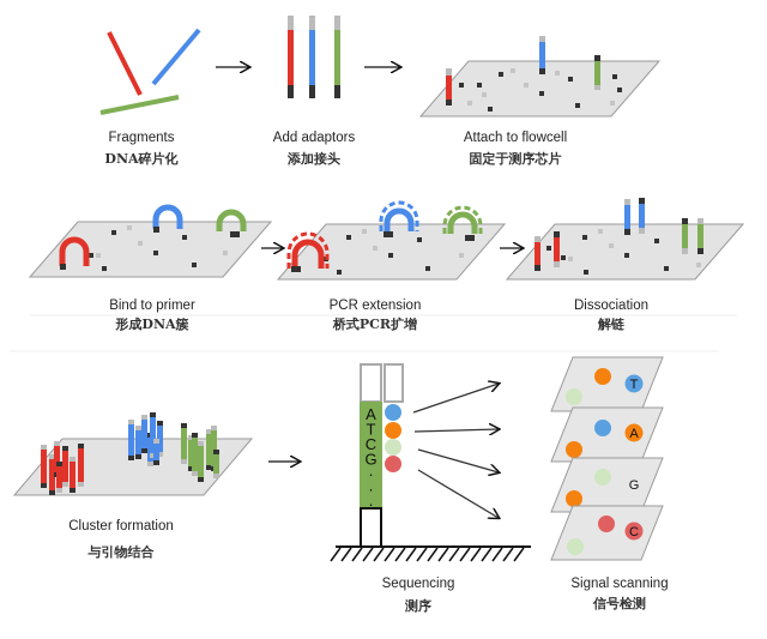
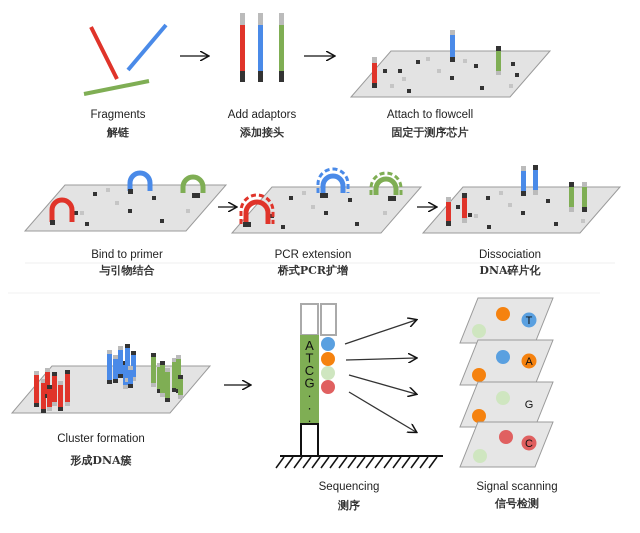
  Fragments
- DNA碎片化
+ 解链
  Add adaptors
  添加接头
  Attach to flowcell
  固定于测序芯片
  Bind to primer
- 形成DNA簇
+ 与引物结合
  PCR extension
  桥式PCR扩增
  Dissociation
- 解链
+ DNA碎片化
  Cluster formation
- 与引物结合
+ 形成DNA簇
  A
  T
  C
  G
  ·
  ·
  ·
  Sequencing
  测序
  T
  A
  G
  C
  Signal scanning
  信号检测
